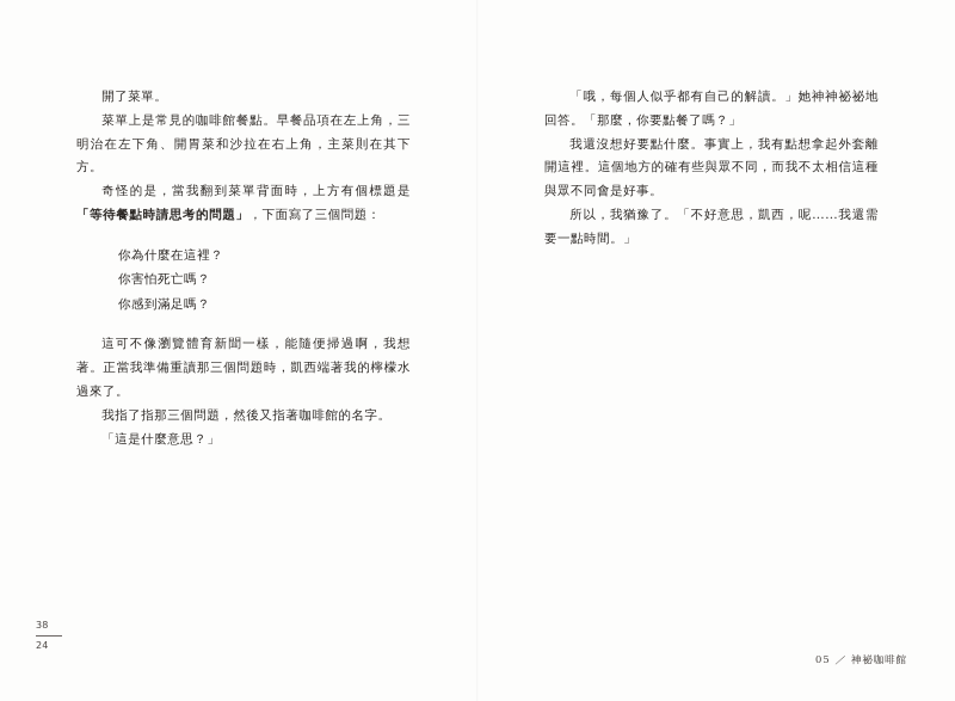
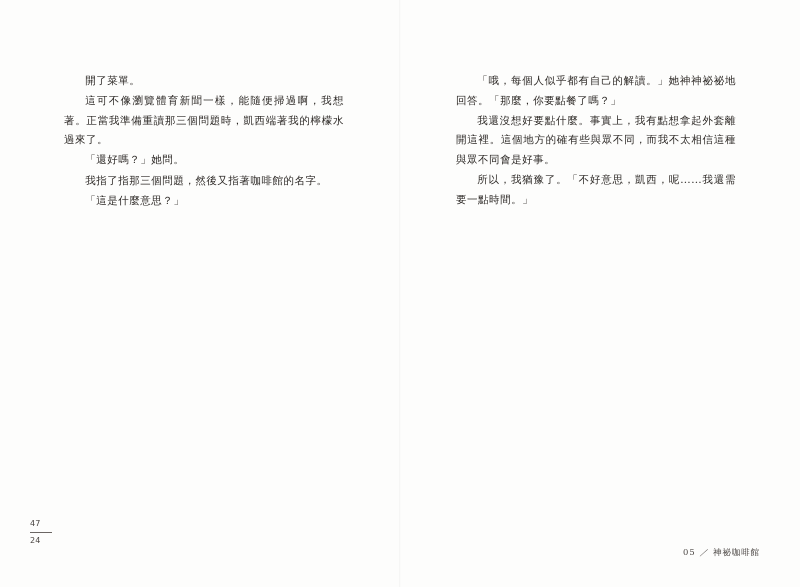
  開了菜單。
- 菜單上是常見的咖啡館餐點。早餐品項在左上角，三明治在左下角、開胃菜和沙拉在右上角，主菜則在其下方。
- 奇怪的是，當我翻到菜單背面時，上方有個標題是「等待餐點時請思考的問題」，下面寫了三個問題：
- 你為什麼在這裡？
- 你害怕死亡嗎？
- 你感到滿足嗎？
  這可不像瀏覽體育新聞一樣，能隨便掃過啊，我想著。正當我準備重讀那三個問題時，凱西端著我的檸檬水過來了。
+ 「還好嗎？」她問。
  我指了指那三個問題，然後又指著咖啡館的名字。
  「這是什麼意思？」
- 38
+ 47
  24
  「哦，每個人似乎都有自己的解讀。」她神神祕祕地回答。「那麼，你要點餐了嗎？」
  我還沒想好要點什麼。事實上，我有點想拿起外套離開這裡。這個地方的確有些與眾不同，而我不太相信這種與眾不同會是好事。
  所以，我猶豫了。「不好意思，凱西，呢……我還需要一點時間。」
